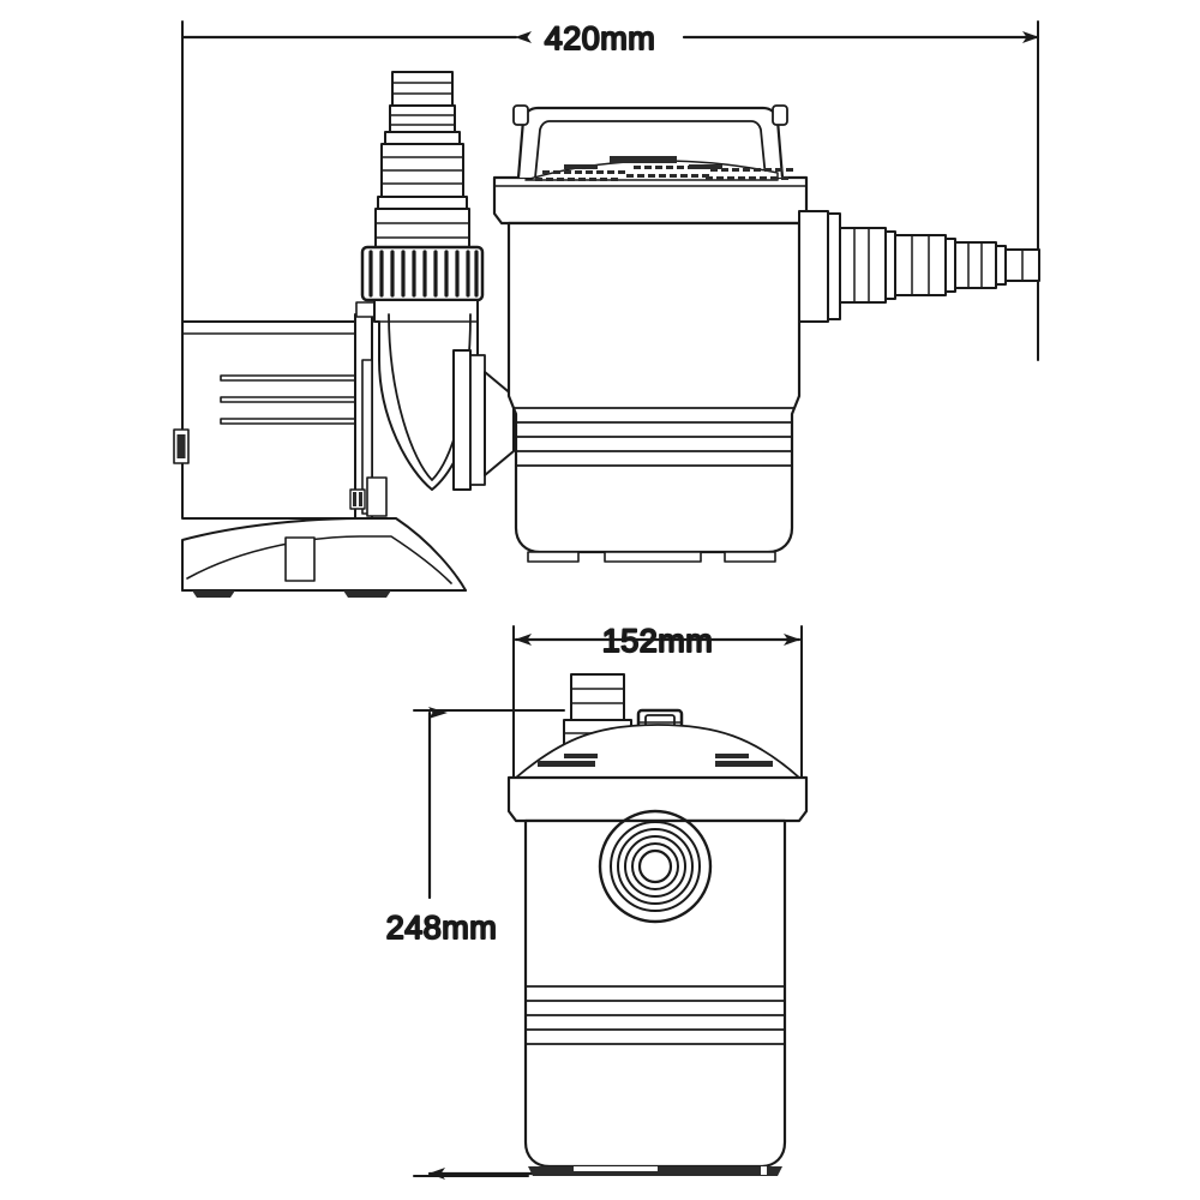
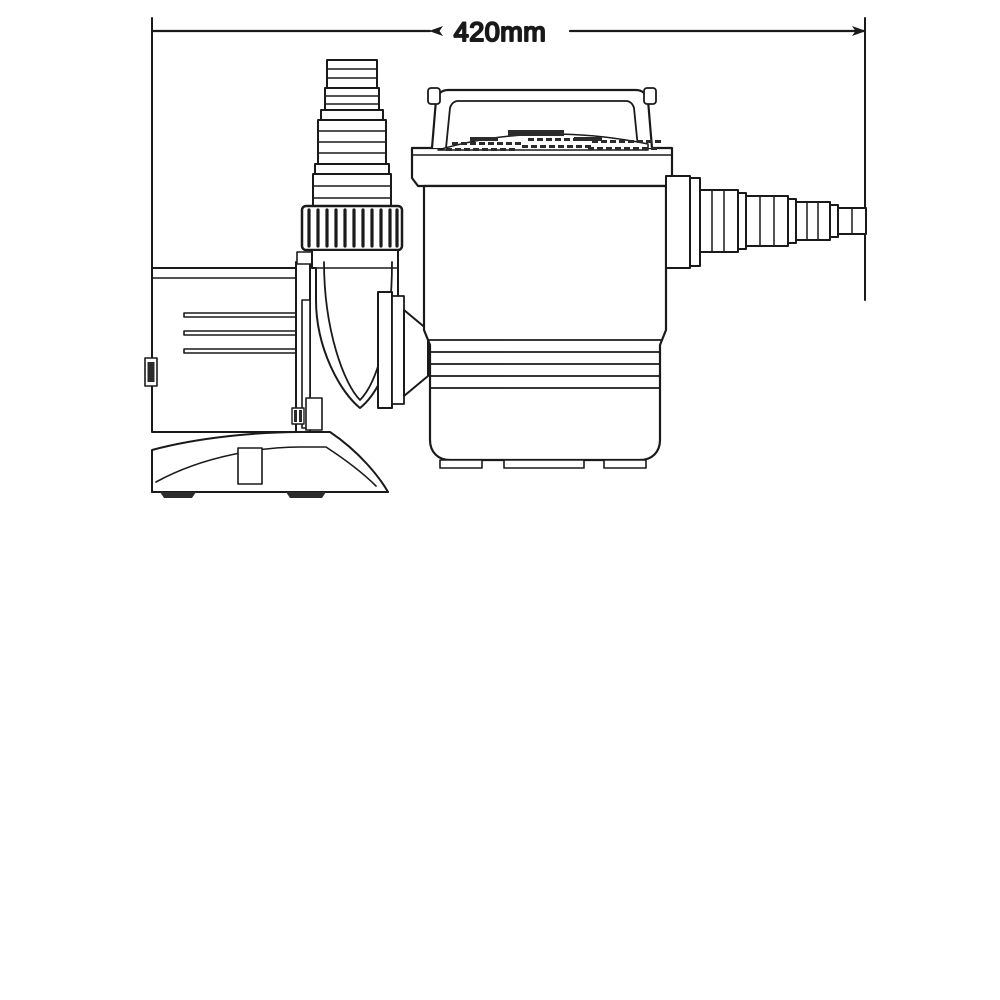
  420mm
- 152mm
- 248mm
